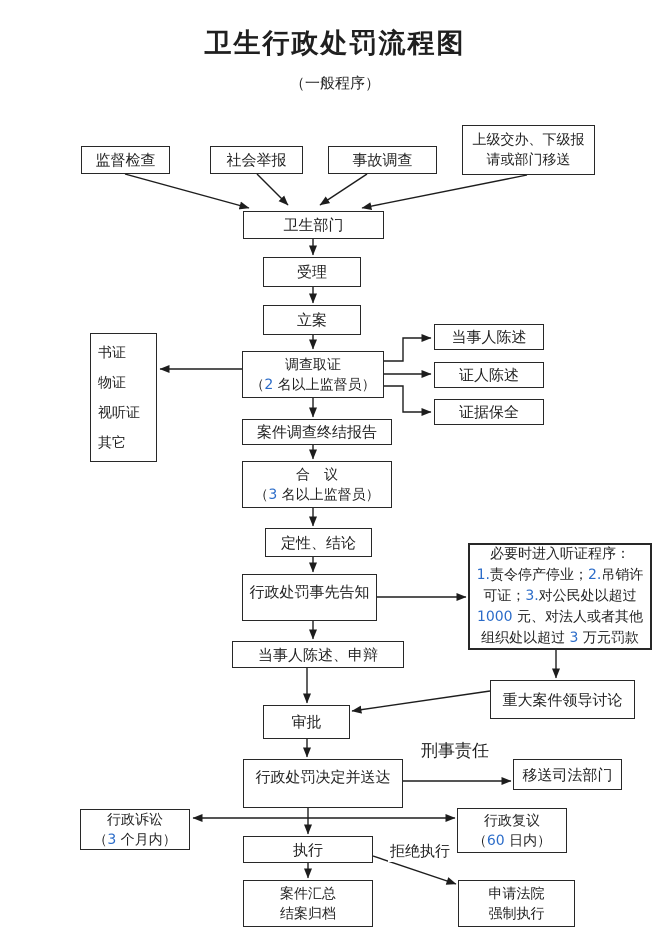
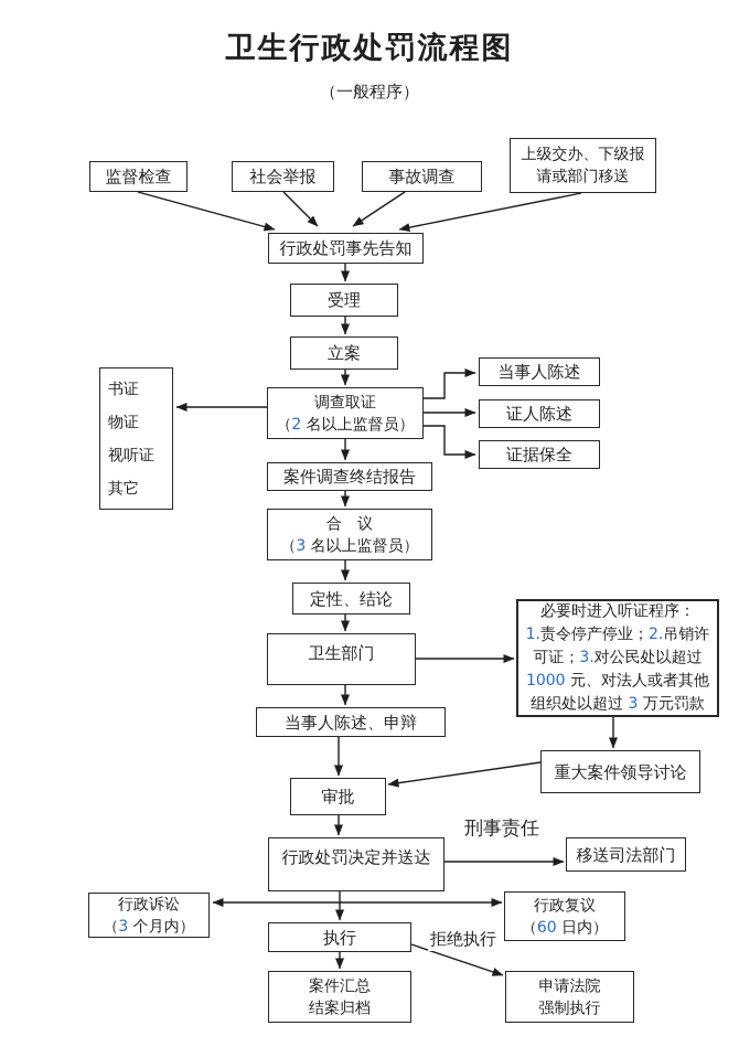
  卫生行政处罚流程图
  （一般程序）
  监督检查
  社会举报
  事故调查
  上级交办、下级报
  请或部门移送
- 卫生部门
+ 行政处罚事先告知
  受理
  立案
  调查取证
  （2 名以上监督员）
  书证
  物证
  视听证
  其它
  当事人陈述
  证人陈述
  证据保全
  案件调查终结报告
  合 议
  （3 名以上监督员）
  定性、结论
- 行政处罚事先告知
+ 卫生部门
  必要时进入听证程序：
  1.责令停产停业；2.吊销许
  可证；3.对公民处以超过
  1000 元、对法人或者其他
  组织处以超过 3 万元罚款
  当事人陈述、申辩
  重大案件领导讨论
  审批
  行政处罚决定并送达
  移送司法部门
  行政诉讼
  （3 个月内）
  行政复议
  （60 日内）
  执行
  案件汇总
  结案归档
  申请法院
  强制执行
  刑事责任
  拒绝执行
